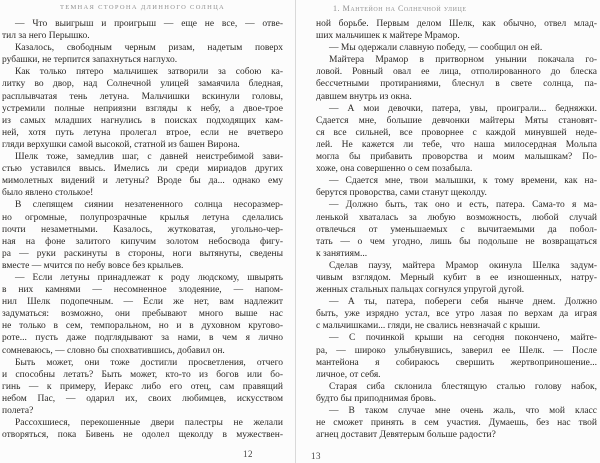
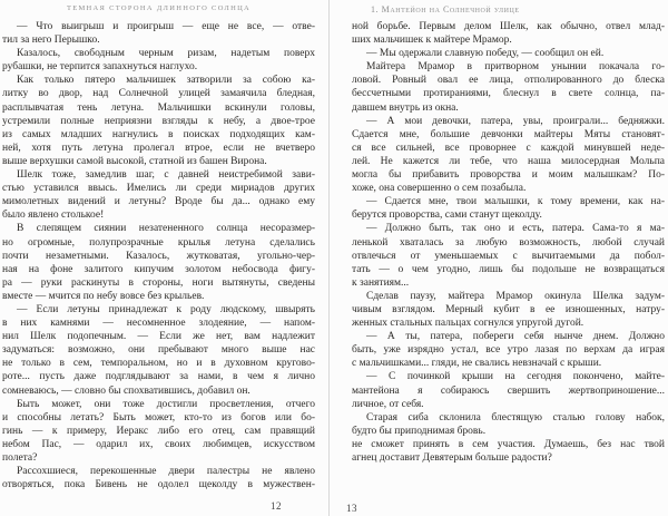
  — Что выигрыш и проигрыш — еще не все, — отве-
  тил за него Перышко.
  Казалось, свободным черным ризам, надетым поверх
  рубашки, не терпится запахнуться наглухо.
  Как только пятеро мальчишек затворили за собою ка-
  литку во двор, над Солнечной улицей замаячила бледная,
  расплывчатая тень летуна. Мальчишки вскинули головы,
  устремили полные неприязни взгляды к небу, а двое-трое
  из самых младших нагнулись в поисках подходящих кам-
  ней, хотя путь летуна пролегал втрое, если не вчетверо
- гляди верхушки самой высокой, статной из башен Вирона.
+ выше верхушки самой высокой, статной из башен Вирона.
  Шелк тоже, замедлив шаг, с давней неистребимой зави-
  стью уставился ввысь. Имелись ли среди мириадов других
  мимолетных видений и летуны? Вроде бы да... однако ему
  было явлено столькое!
  В слепящем сиянии незатененного солнца несоразмер-
  но огромные, полупрозрачные крылья летуна сделались
  почти незаметными. Казалось, жутковатая, угольно-чер-
  ная на фоне залитого кипучим золотом небосвода фигу-
  ра — руки раскинуты в стороны, ноги вытянуты, сведены
  вместе — мчится по небу вовсе без крыльев.
  — Если летуны принадлежат к роду людскому, швырять
  в них камнями — несомненное злодеяние, — напом-
  нил Шелк подопечным. — Если же нет, вам надлежит
  задуматься: возможно, они пребывают много выше нас
  не только в сем, темпоральном, но и в духовном кругово-
  роте... пусть даже подглядывают за нами, в чем я лично
  сомневаюсь, — словно бы спохватившись, добавил он.
  Быть может, они тоже достигли просветления, отчего
  и способны летать? Быть может, кто-то из богов или бо-
  гинь — к примеру, Иеракс либо его отец, сам правящий
  небом Пас, — одарил их, своих любимцев, искусством
  полета?
- Рассохшиеся, перекошенные двери палестры не желали
+ Рассохшиеся, перекошенные двери палестры не явлено
  отворяться, пока Бивень не одолел щеколду в мужествен-
  1. Мантейон на Солнечной улице
  ной борьбе. Первым делом Шелк, как обычно, отвел млад-
  ших мальчишек к майтере Мрамор.
  — Мы одержали славную победу, — сообщил он ей.
  Майтера Мрамор в притворном унынии покачала го-
  ловой. Ровный овал ее лица, отполированного до блеска
  бессчетными протираниями, блеснул в свете солнца, па-
  давшем внутрь из окна.
  — А мои девочки, патера, увы, проиграли... бедняжки.
  Сдается мне, большие девчонки майтеры Мяты становят-
  ся все сильней, все проворнее с каждой минувшей неде-
  лей. Не кажется ли тебе, что наша милосердная Мольпа
  могла бы прибавить проворства и моим малышкам? По-
  хоже, она совершенно о сем позабыла.
  — Сдается мне, твои малышки, к тому времени, как на-
  берутся проворства, сами станут щеколду.
  — Должно быть, так оно и есть, патера. Сама-то я ма-
  ленькой хваталась за любую возможность, любой случай
  отвлечься от уменьшаемых с вычитаемыми да побол-
  тать — о чем угодно, лишь бы подольше не возвращаться
  к занятиям...
  Сделав паузу, майтера Мрамор окинула Шелка задум-
  чивым взглядом. Мерный кубит в ее изношенных, натру-
  женных стальных пальцах согнулся упругой дугой.
  — А ты, патера, побереги себя нынче днем. Должно
  быть, уже изрядно устал, все утро лазая по верхам да играя
  с мальчишками... гляди, не свались невзначай с крыши.
  — С починкой крыши на сегодня покончено, майте-
- ра, — широко улыбнувшись, заверил ее Шелк. — После
  мантейона я собираюсь свершить жертвоприношение...
  личное, от себя.
  Старая сиба склонила блестящую сталью голову набок,
  будто бы приподнимая бровь.
- — В таком случае мне очень жаль, что мой класс
  не сможет принять в сем участия. Думаешь, без нас твой
  агнец доставит Девятерым больше радости?
  12
  13
